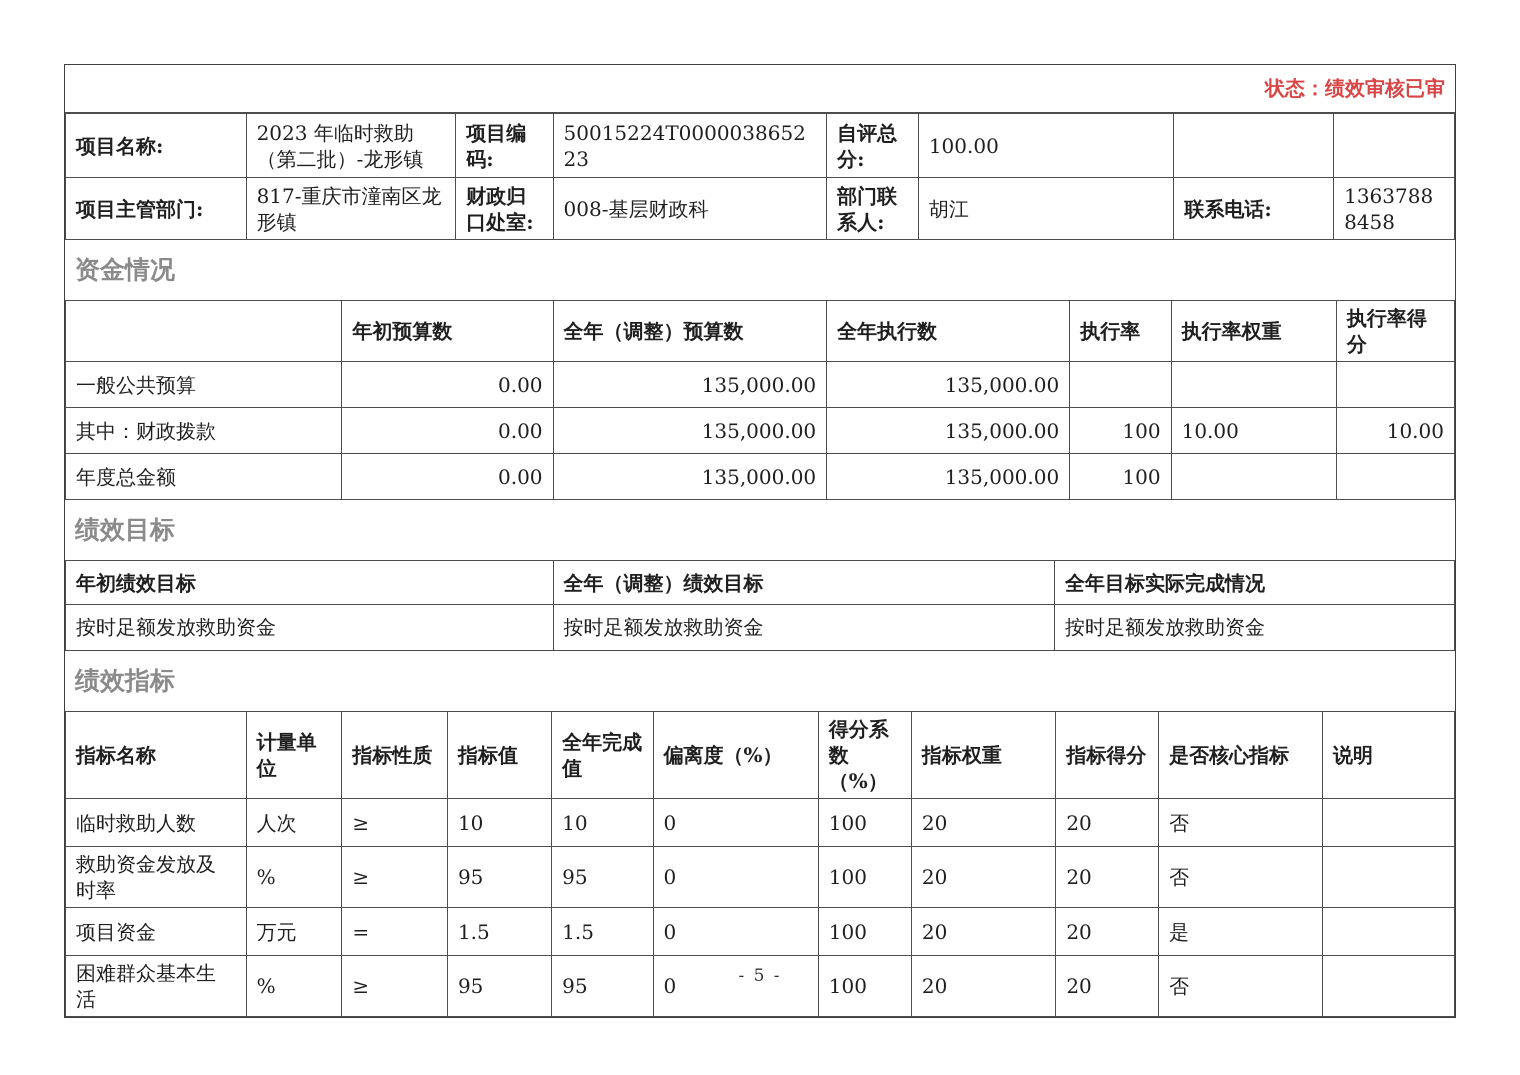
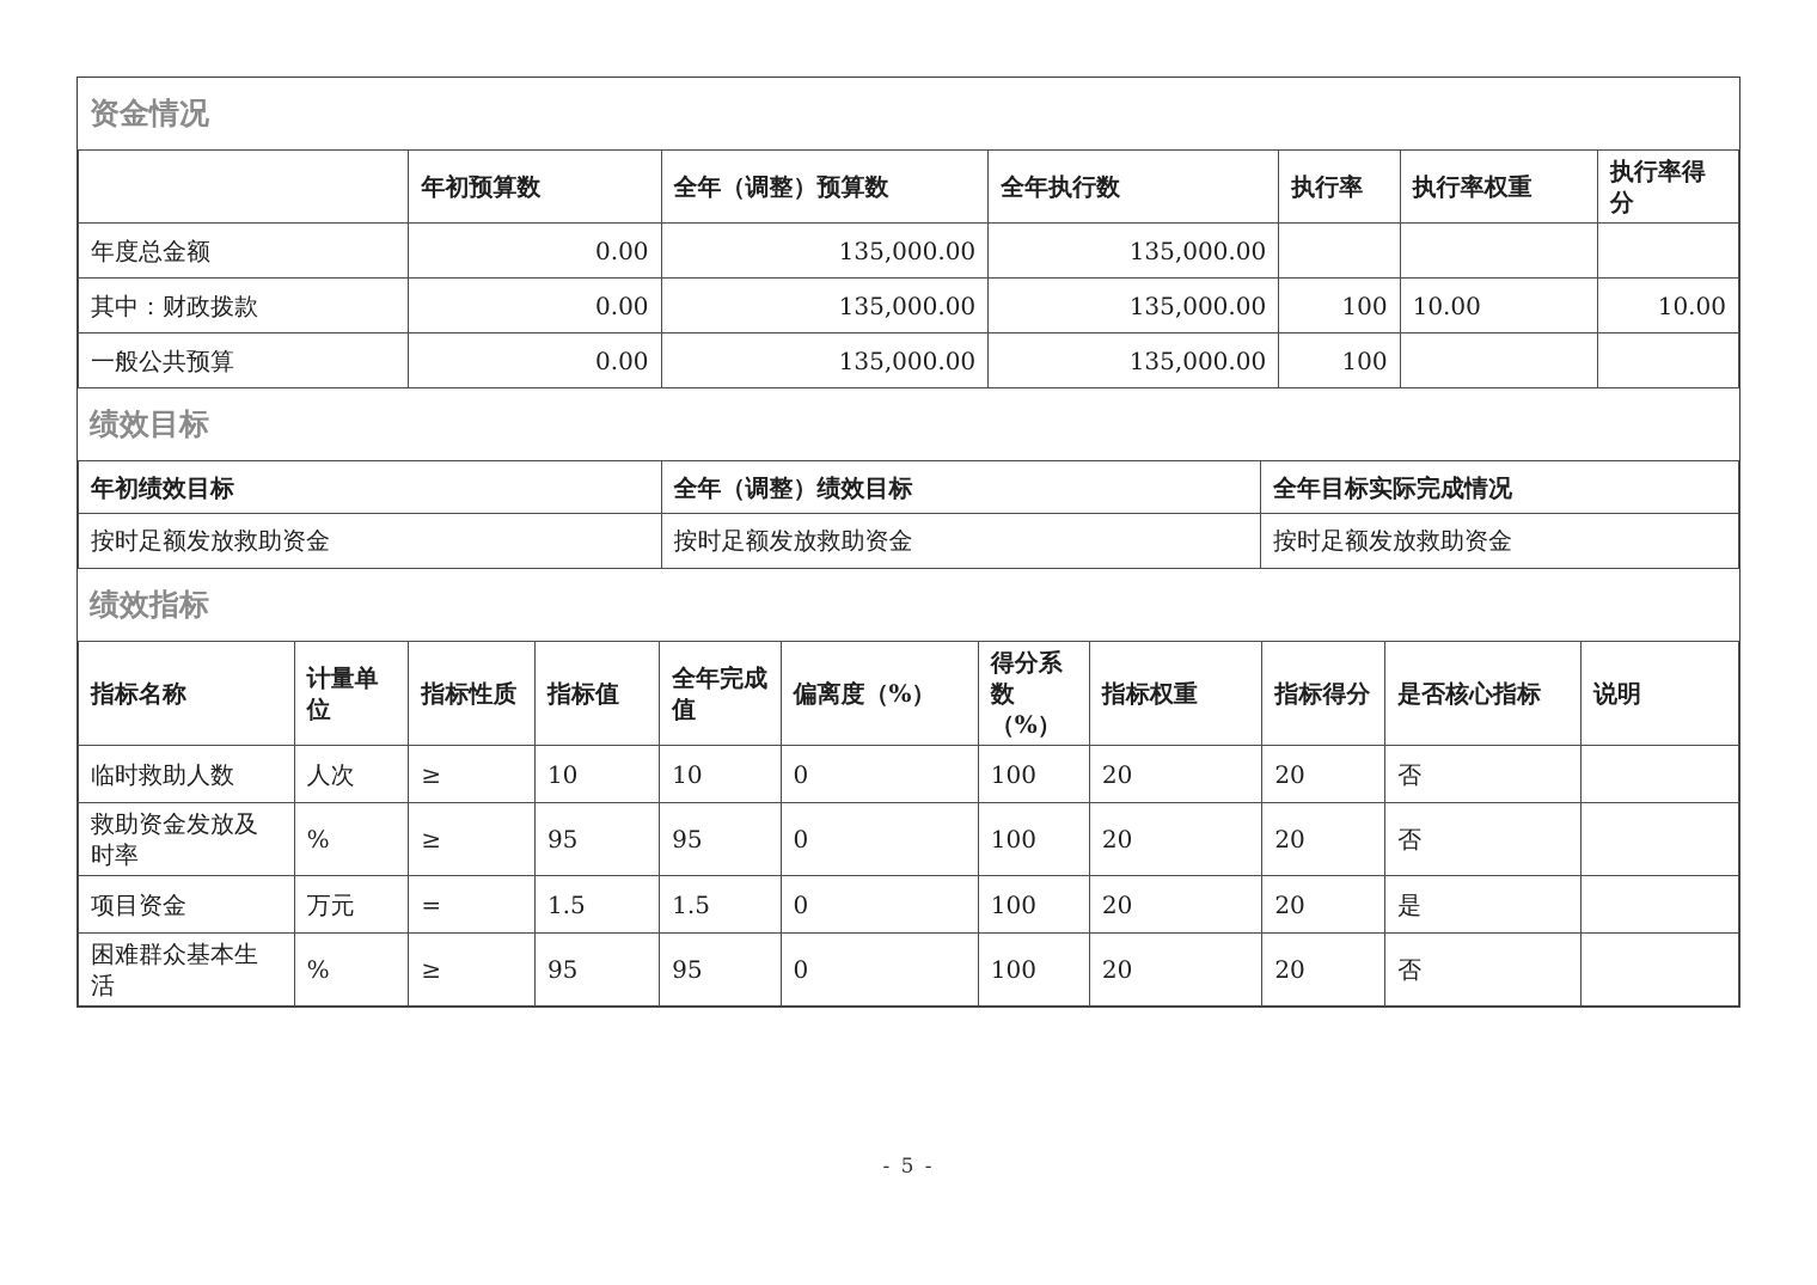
- 状态：绩效审核已审
- 项目名称:	2023 年临时救助（第二批）-龙形镇	项目编码:	50015224T000003865223	自评总分:	100.00
- 项目主管部门:	817-重庆市潼南区龙形镇	财政归口处室:	008-基层财政科	部门联系人:	胡江	联系电话:	13637888458
  资金情况
  	年初预算数	全年（调整）预算数	全年执行数	执行率	执行率权重	执行率得分
- 一般公共预算	0.00	135,000.00	135,000.00
+ 年度总金额	0.00	135,000.00	135,000.00
  其中：财政拨款	0.00	135,000.00	135,000.00	100	10.00	10.00
- 年度总金额	0.00	135,000.00	135,000.00	100
+ 一般公共预算	0.00	135,000.00	135,000.00	100
  绩效目标
  年初绩效目标	全年（调整）绩效目标	全年目标实际完成情况
  按时足额发放救助资金	按时足额发放救助资金	按时足额发放救助资金
  绩效指标
  指标名称	计量单位	指标性质	指标值	全年完成值	偏离度（%）	得分系数（%）	指标权重	指标得分	是否核心指标	说明
  临时救助人数	人次	≥	10	10	0	100	20	20	否
  救助资金发放及时率	%	≥	95	95	0	100	20	20	否
  项目资金	万元	=	1.5	1.5	0	100	20	20	是
  困难群众基本生活	%	≥	95	95	0	100	20	20	否
  - 5 -
